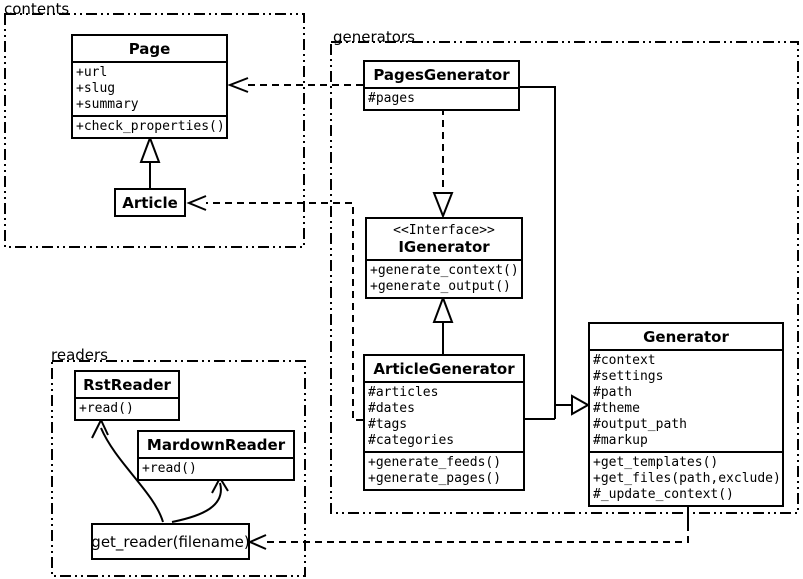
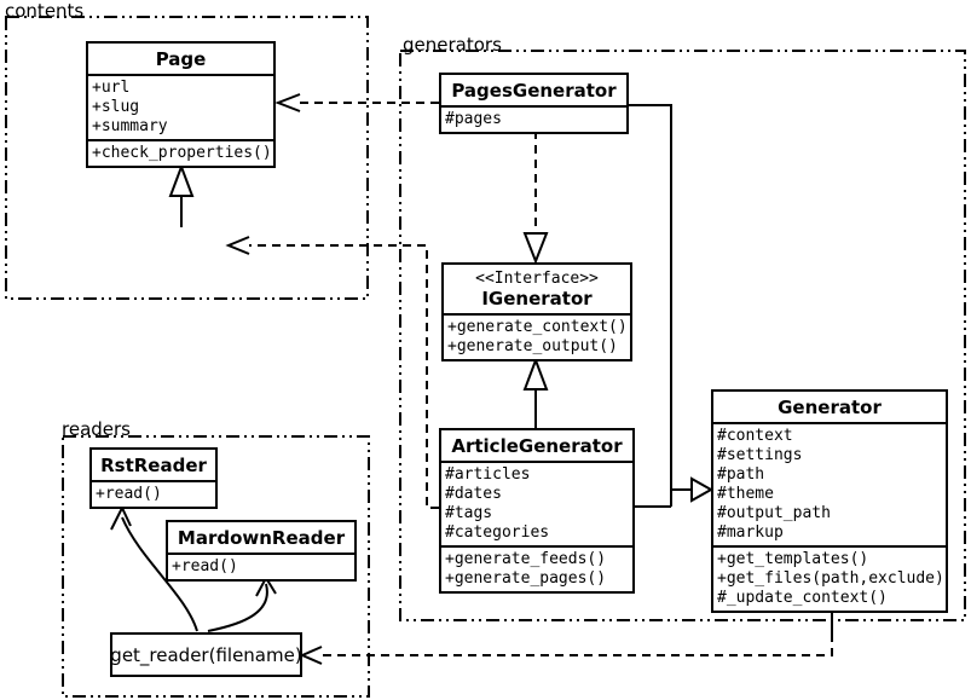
  contents
  generators
  readers
  Page
  +url
  +slug
  +summary
  +check_properties()
- Article
  PagesGenerator
  #pages
  <<Interface>>
  IGenerator
  +generate_context()
  +generate_output()
  ArticleGenerator
  #articles
  #dates
  #tags
  #categories
  +generate_feeds()
  +generate_pages()
  Generator
  #context
  #settings
  #path
  #theme
  #output_path
  #markup
  +get_templates()
  +get_files(path,exclude)
  #_update_context()
  RstReader
  +read()
  MardownReader
  +read()
  get_reader(filename)
